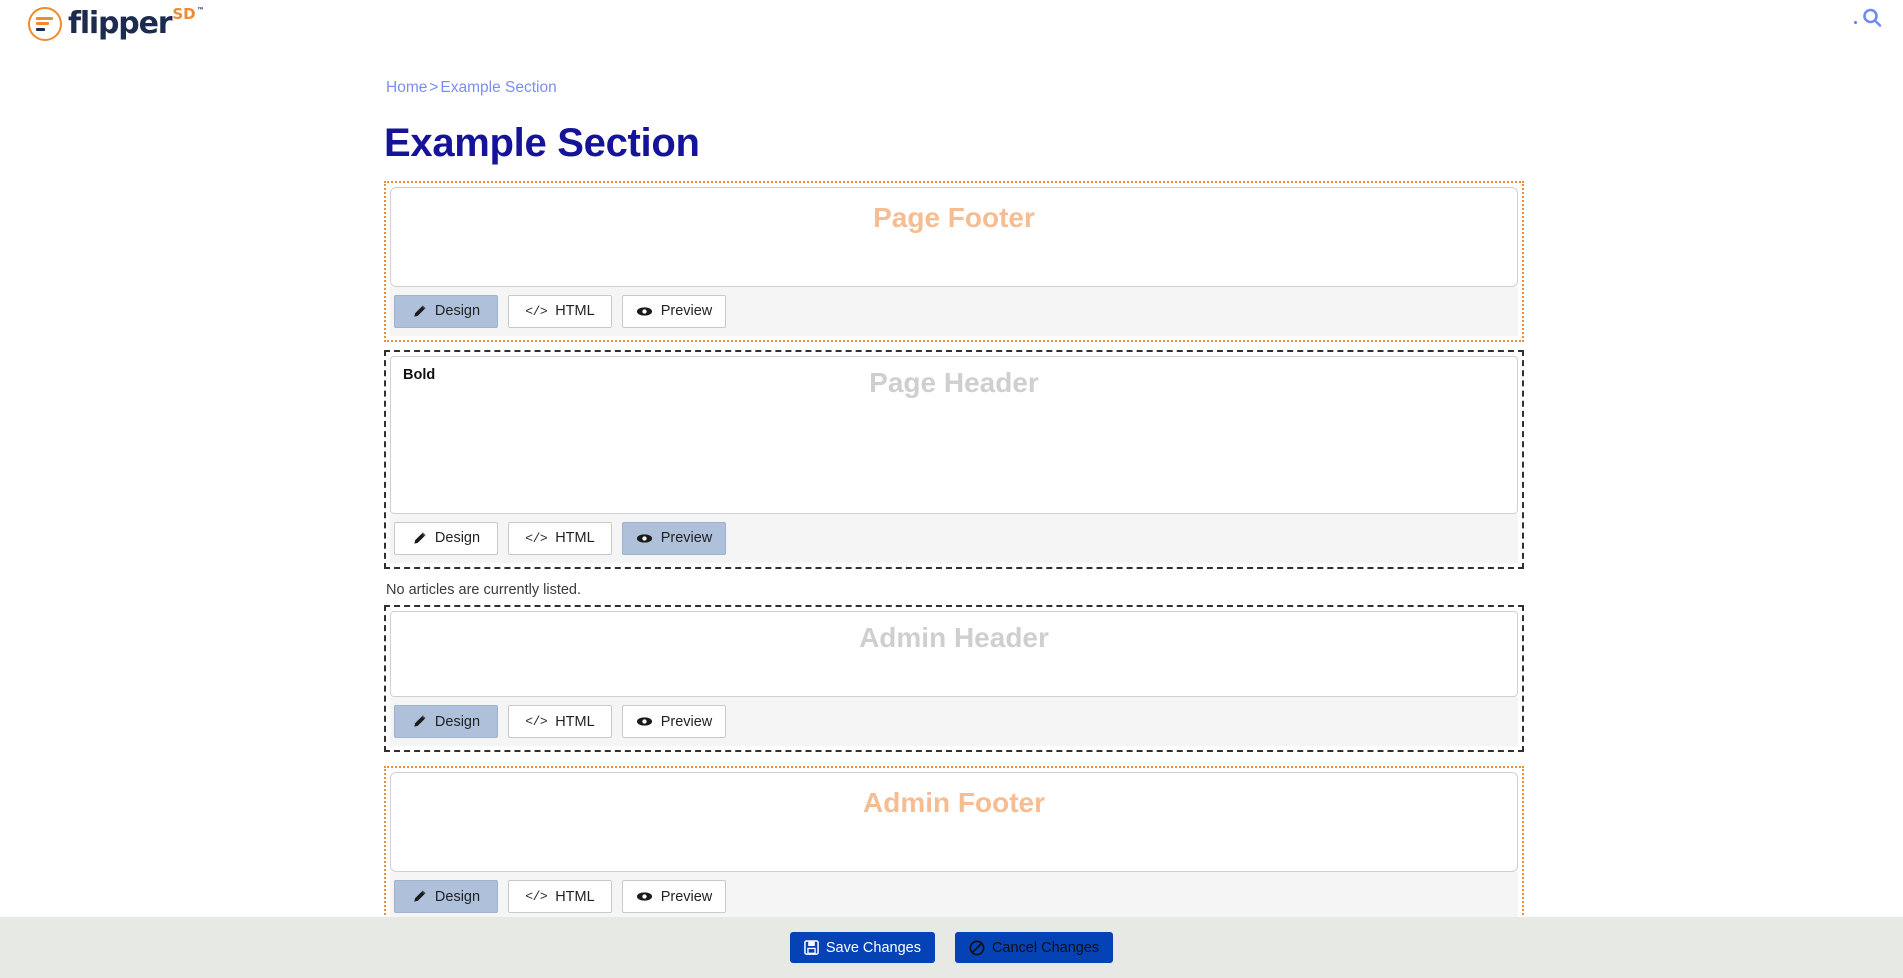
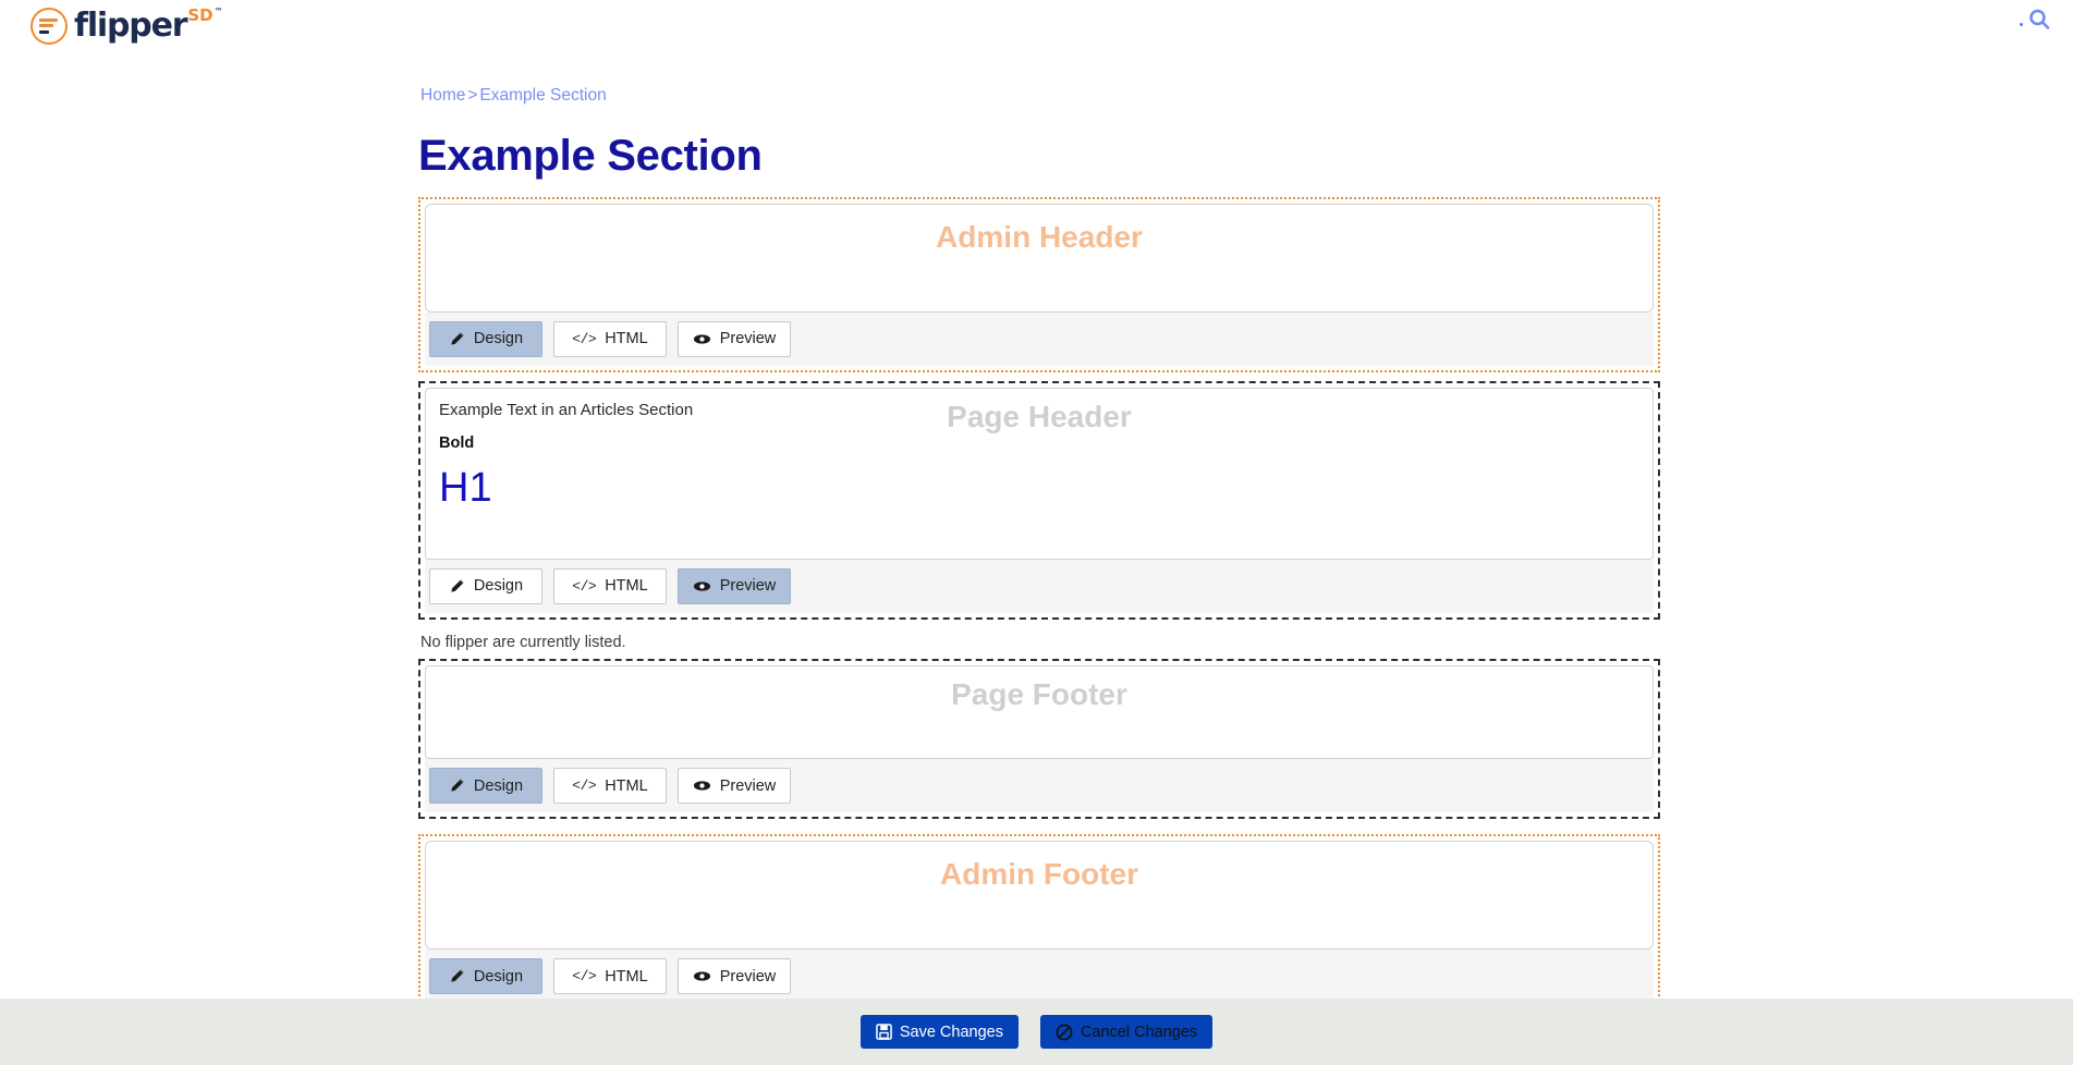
  flipper
  SD
  ™
  Home>Example Section
  Example Section
- Page Footer
+ Admin Header
  Design
  </>
  HTML
  Preview
  Page Header
+ Example Text in an Articles Section
  Bold
+ H1
  Design
  </>
  HTML
  Preview
- No articles are currently listed.
+ No flipper are currently listed.
- Admin Header
+ Page Footer
  Design
  </>
  HTML
  Preview
  Admin Footer
  Design
  </>
  HTML
  Preview
  Save Changes
  Cancel Changes
